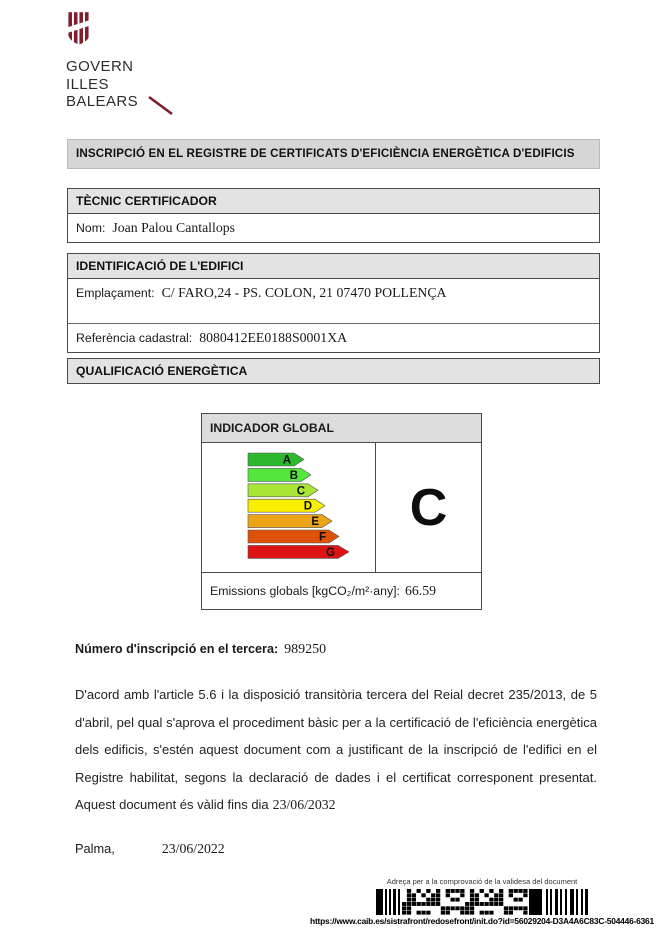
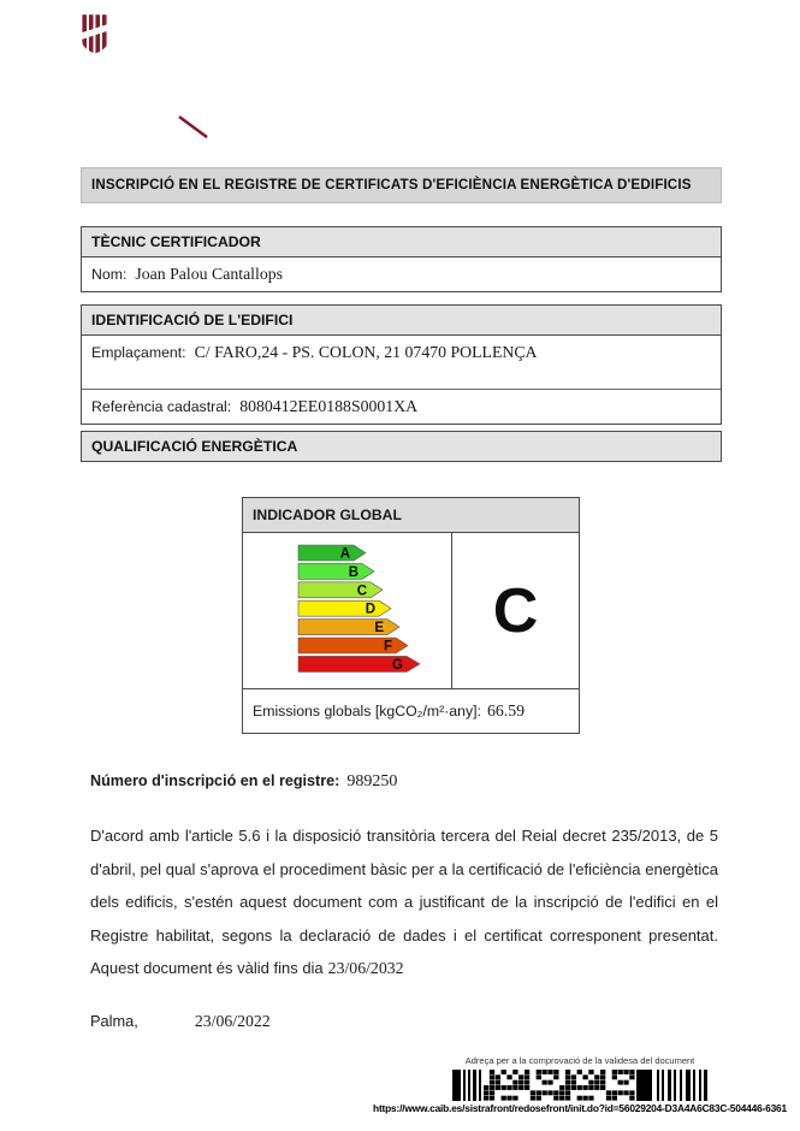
- GOVERN
- ILLES
- BALEARS
  INSCRIPCIÓ EN EL REGISTRE DE CERTIFICATS D'EFICIÈNCIA ENERGÈTICA D'EDIFICIS
  TÈCNIC CERTIFICADOR
  Nom: Joan Palou Cantallops
  IDENTIFICACIÓ DE L'EDIFICI
  Emplaçament: C/ FARO,24 - PS. COLON, 21 07470 POLLENÇA
  Referència cadastral: 8080412EE0188S0001XA
  QUALIFICACIÓ ENERGÈTICA
  INDICADOR GLOBAL
  A
  B
  C
  D
  E
  F
  G
  C
  Emissions globals [kgCO₂/m²·any]: 66.59
- Número d'inscripció en el tercera: 989250
+ Número d'inscripció en el registre: 989250
  D'acord amb l'article 5.6 i la disposició transitòria tercera del Reial decret 235/2013, de 5 d'abril, pel qual s'aprova el procediment bàsic per a la certificació de l'eficiència energètica dels edificis, s'estén aquest document com a justificant de la inscripció de l'edifici en el Registre habilitat, segons la declaració de dades i el certificat corresponent presentat. Aquest document és vàlid fins dia 23/06/2032
  Palma, 23/06/2022
  Adreça per a la comprovació de la validesa del document
  https://www.caib.es/sistrafront/redosefront/init.do?id=56029204-D3A4A6C83C-504446-6361
